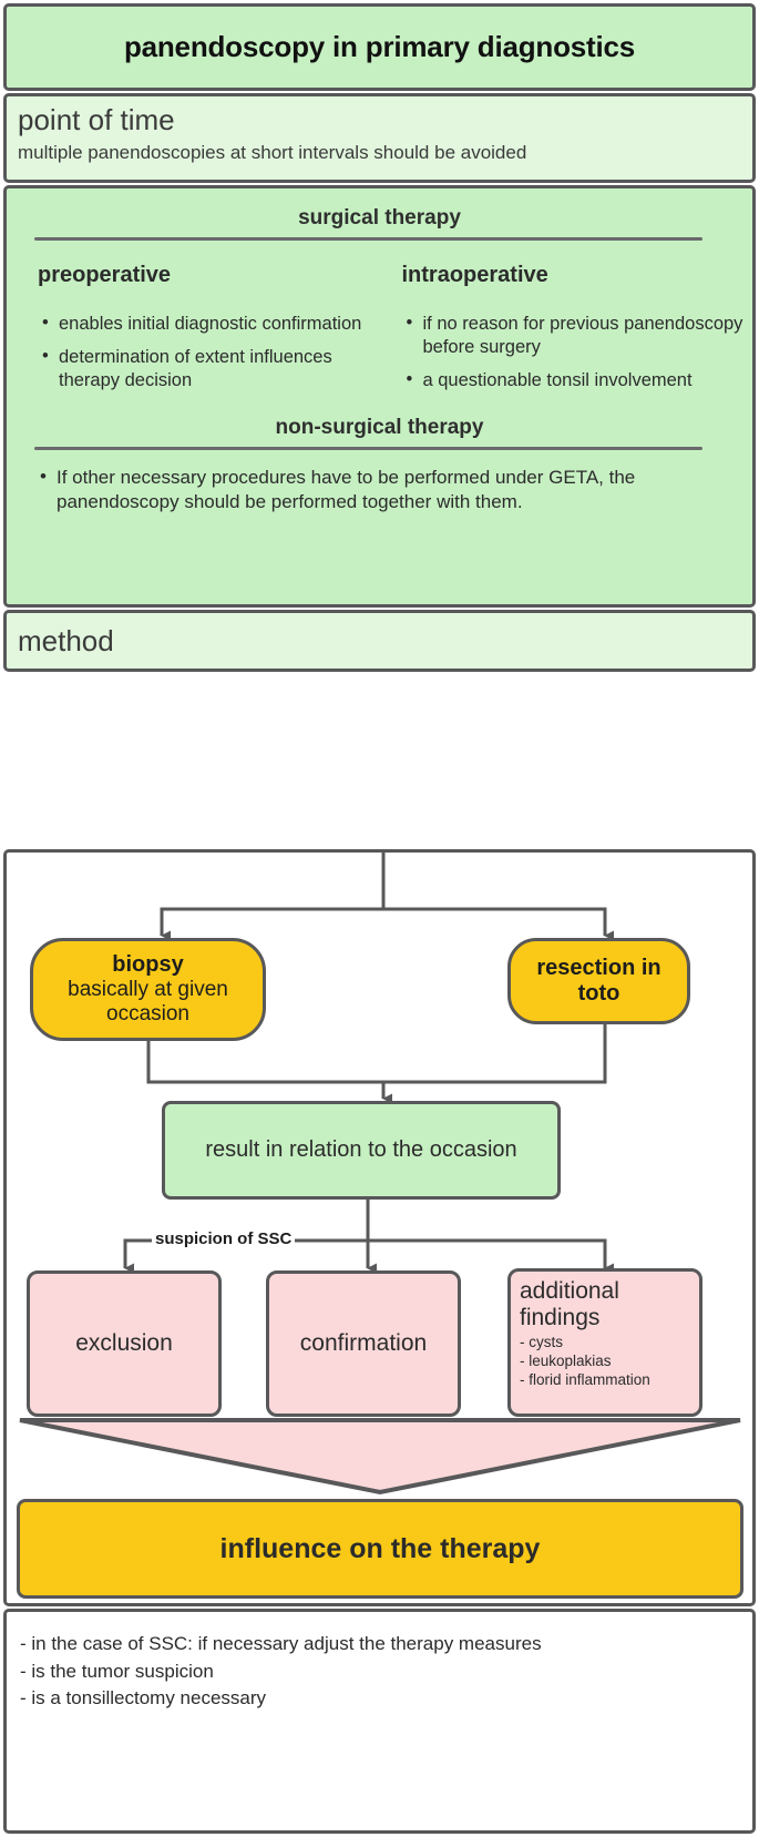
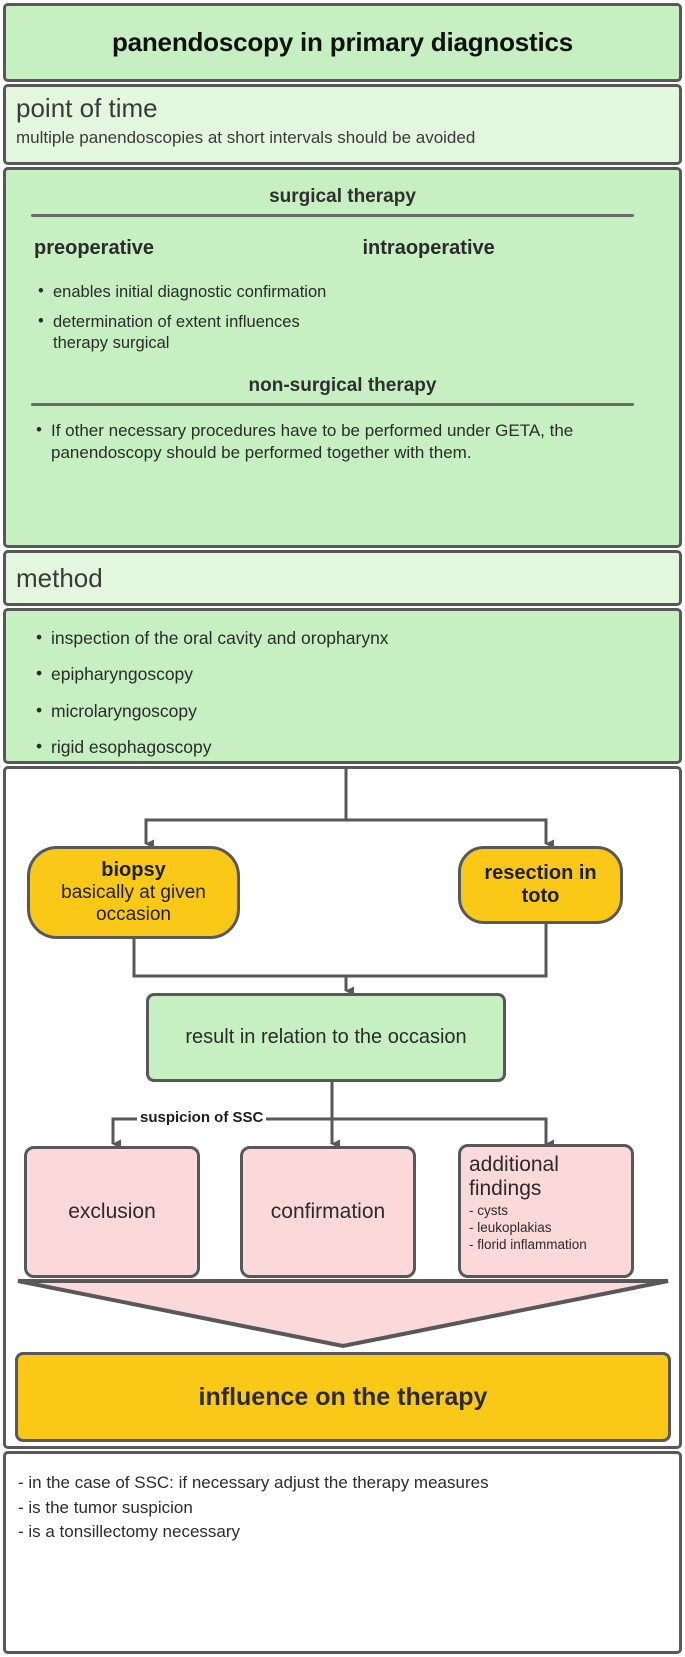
  panendoscopy in primary diagnostics
  point of time
  multiple panendoscopies at short intervals should be avoided
  surgical therapy
  preoperative
  enables initial diagnostic confirmation
- determination of extent influences therapy decision
+ determination of extent influences therapy surgical
  intraoperative
- if no reason for previous panendoscopy before surgery
- a questionable tonsil involvement
  non-surgical therapy
  If other necessary procedures have to be performed under GETA, the panendoscopy should be performed together with them.
  method
+ inspection of the oral cavity and oropharynx
+ epipharyngoscopy
+ microlaryngoscopy
+ rigid esophagoscopy
  biopsy
  basically at given occasion
  resection in toto
  result in relation to the occasion
  suspicion of SSC
  exclusion
  confirmation
  additional findings
  - cysts
  - leukoplakias
  - florid inflammation
  influence on the therapy
  - in the case of SSC: if necessary adjust the therapy measures
  - is the tumor suspicion
  - is a tonsillectomy necessary
